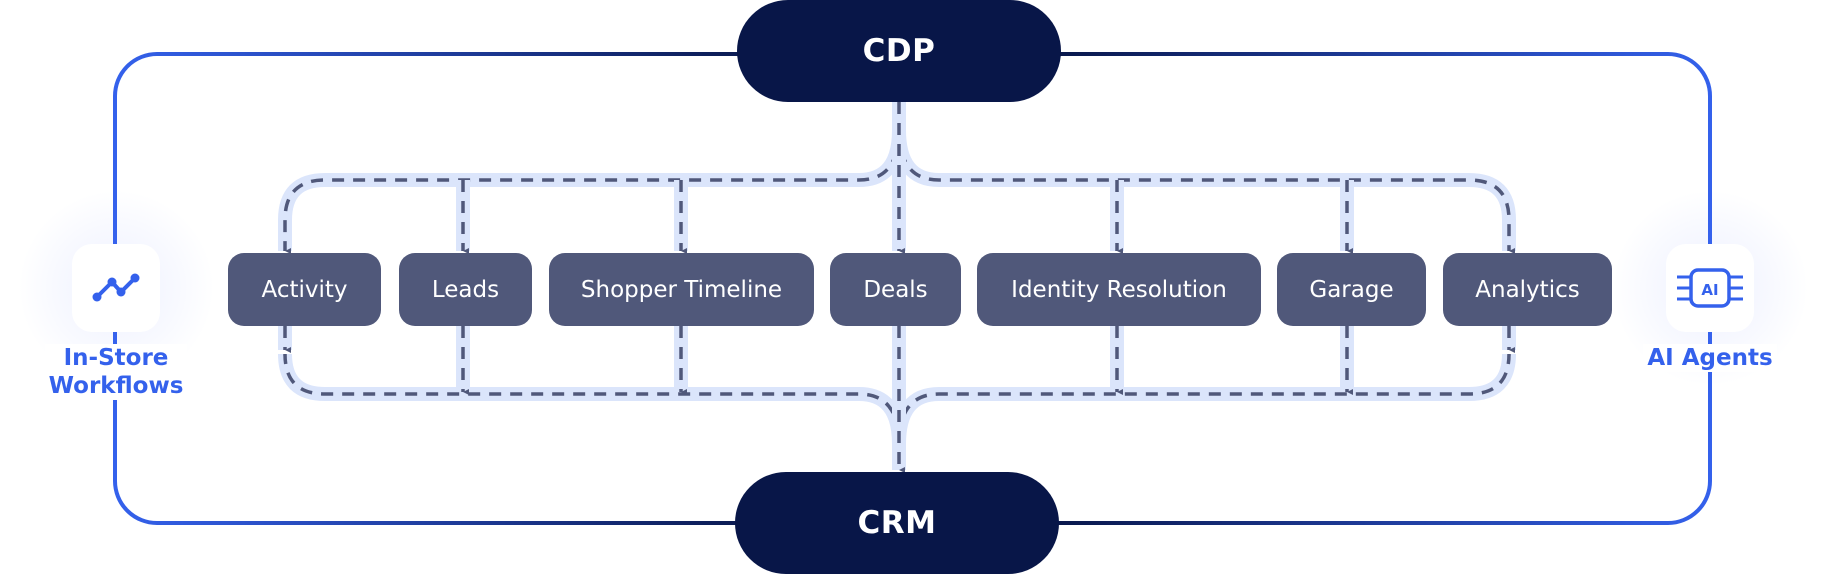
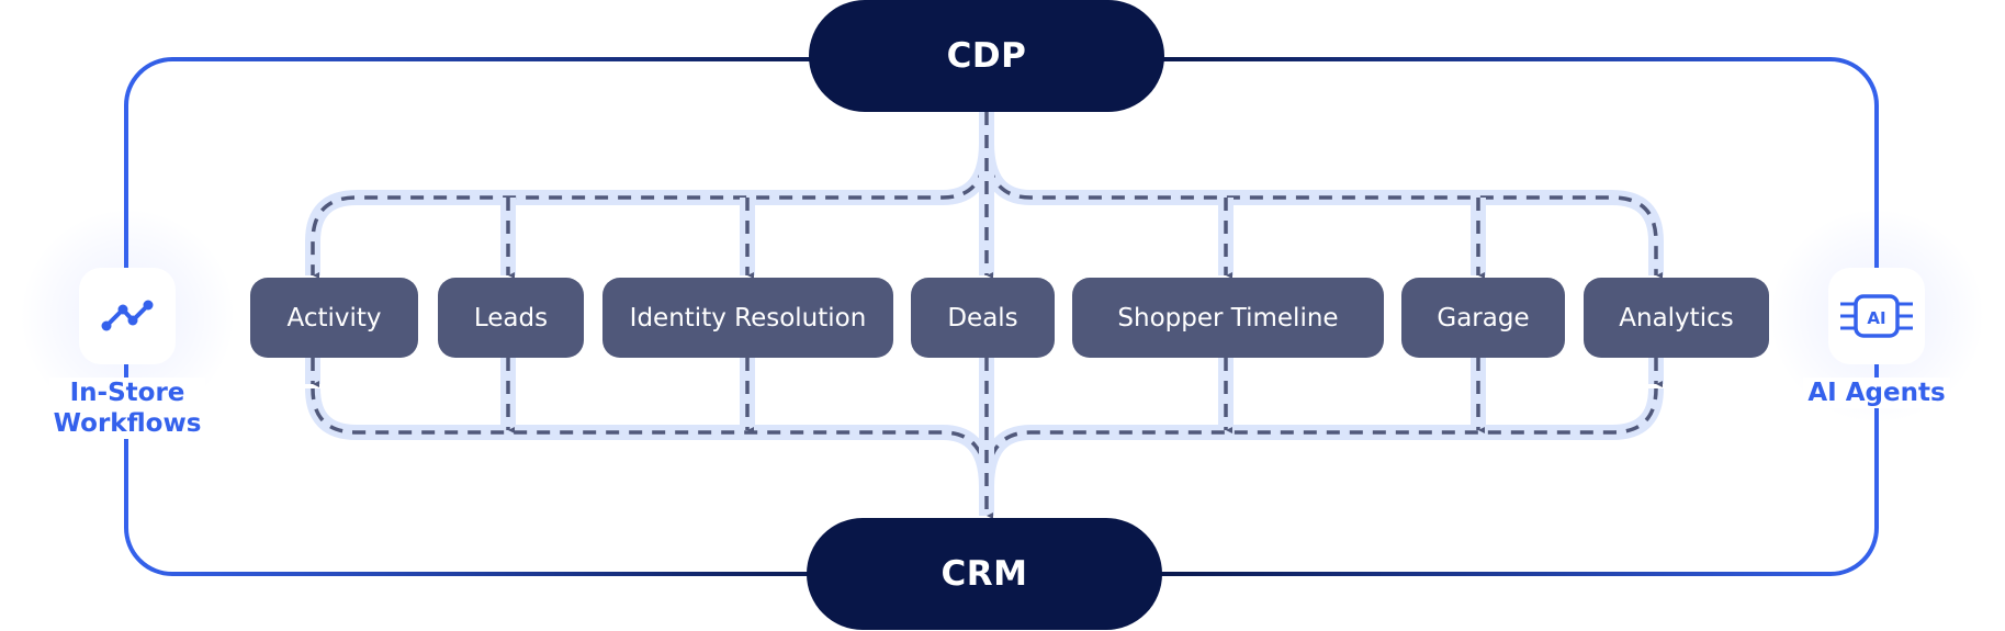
  CDP
  CRM
  Activity
  Leads
- Shopper Timeline
+ Identity Resolution
  Deals
- Identity Resolution
+ Shopper Timeline
  Garage
  Analytics
  In-Store
  Workflows
  AI
  AI Agents
